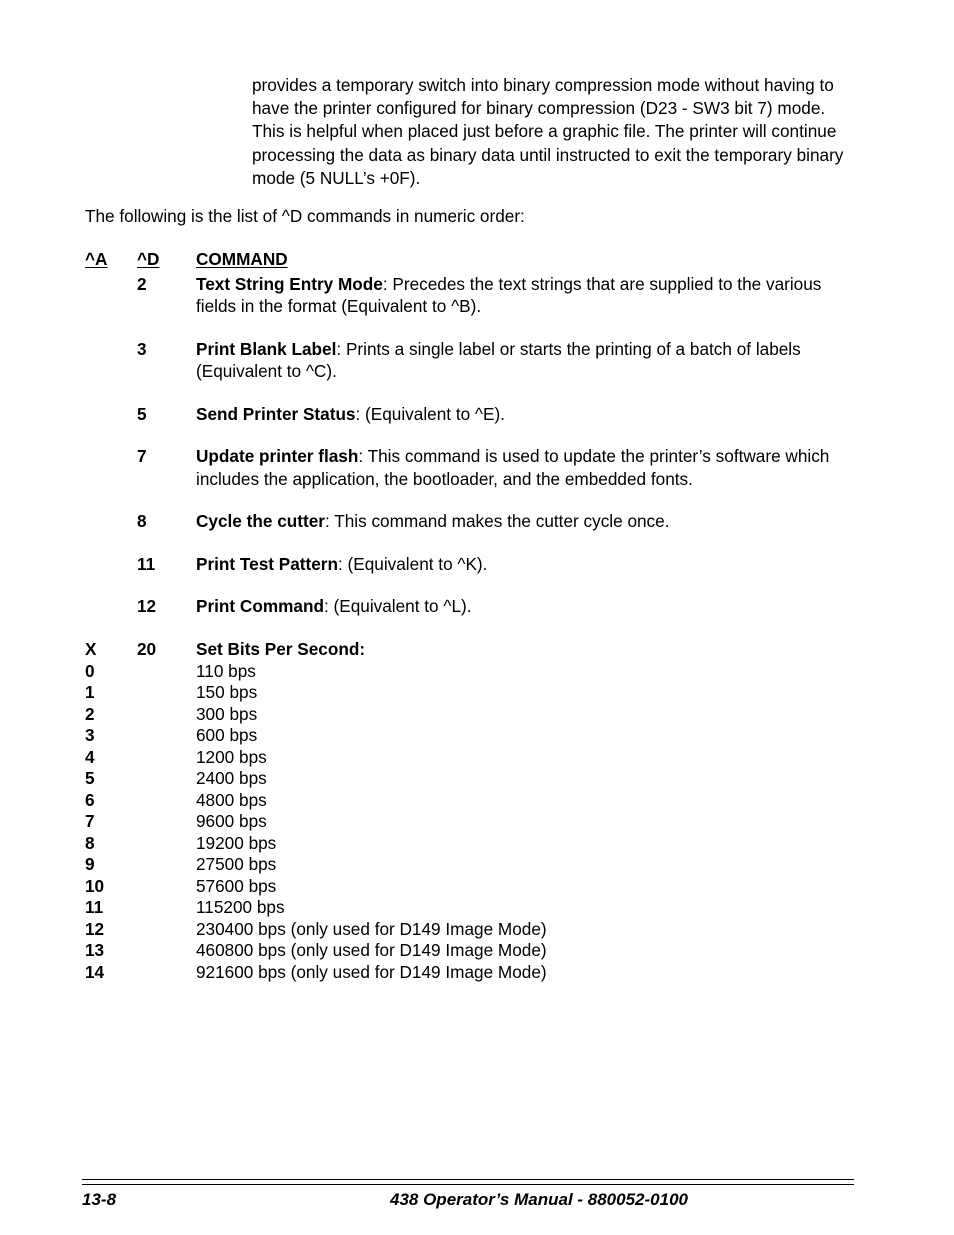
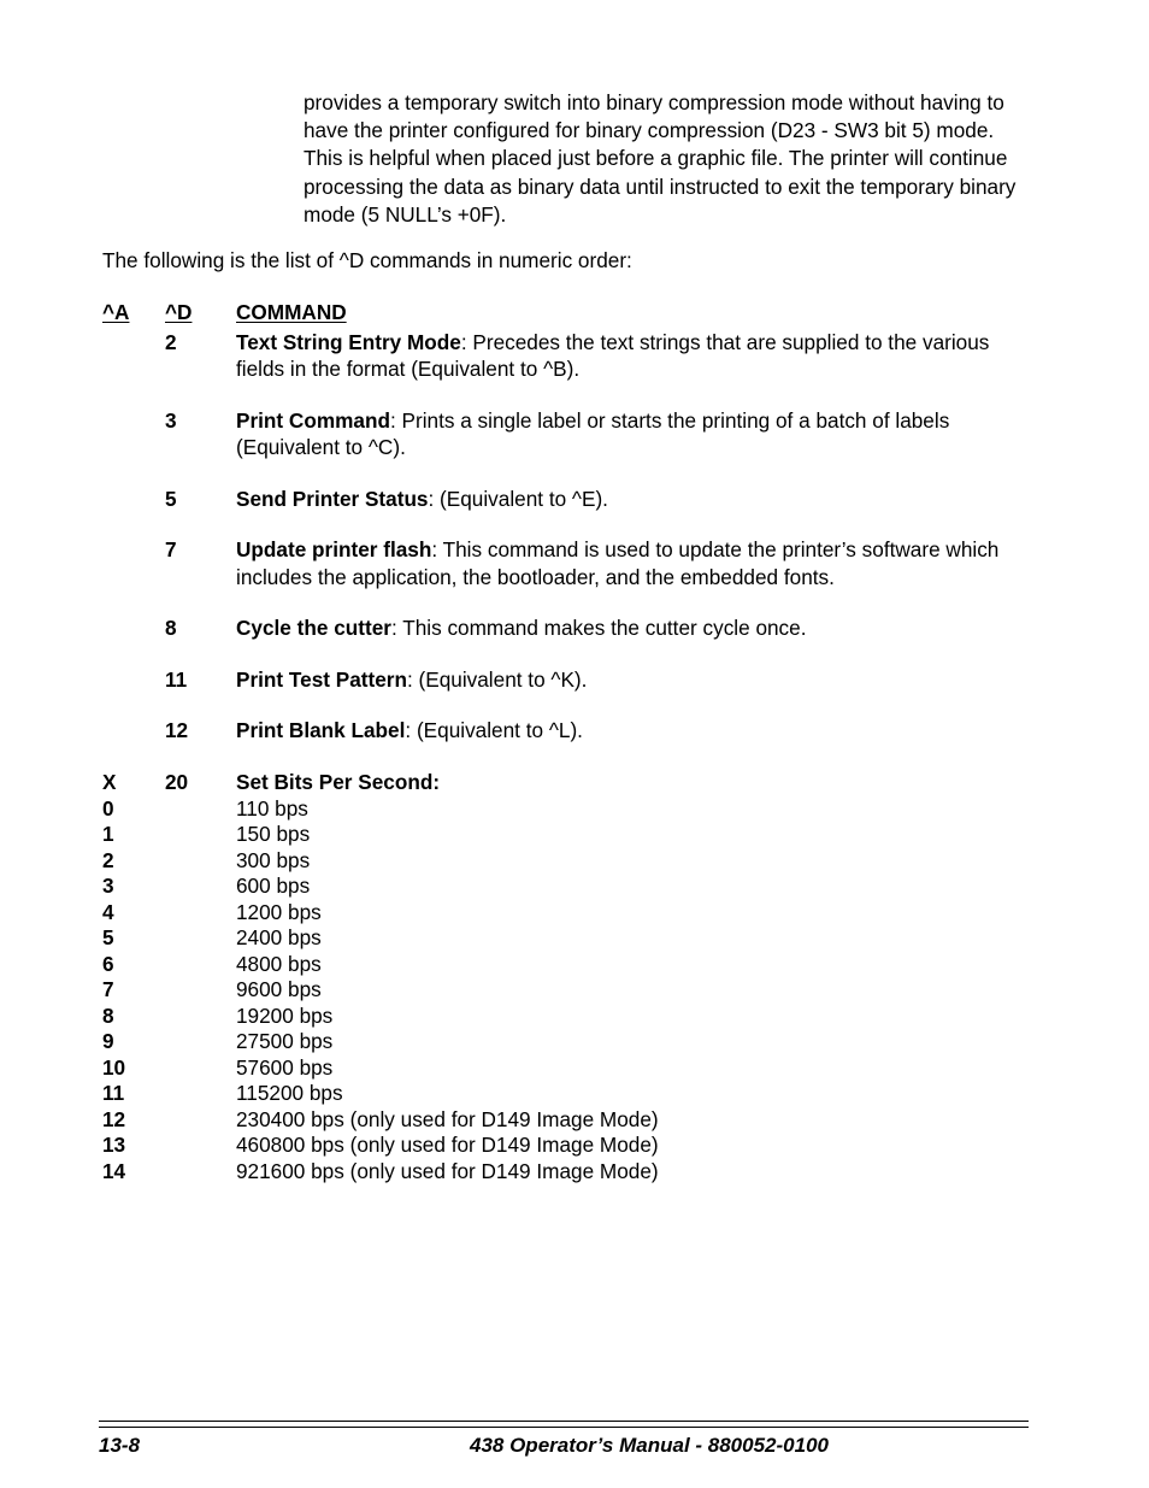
- provides a temporary switch into binary compression mode without having to have the printer configured for binary compression (D23 - SW3 bit 7) mode. This is helpful when placed just before a graphic file. The printer will continue processing the data as binary data until instructed to exit the temporary binary mode (5 NULL’s +0F).
+ provides a temporary switch into binary compression mode without having to have the printer configured for binary compression (D23 - SW3 bit 5) mode. This is helpful when placed just before a graphic file. The printer will continue processing the data as binary data until instructed to exit the temporary binary mode (5 NULL’s +0F).
  The following is the list of ^D commands in numeric order:
  ^A
  ^D
  COMMAND
  2
  Text String Entry Mode: Precedes the text strings that are supplied to the various fields in the format (Equivalent to ^B).
  3
- Print Blank Label: Prints a single label or starts the printing of a batch of labels (Equivalent to ^C).
+ Print Command: Prints a single label or starts the printing of a batch of labels (Equivalent to ^C).
  5
  Send Printer Status: (Equivalent to ^E).
  7
  Update printer flash: This command is used to update the printer’s software which includes the application, the bootloader, and the embedded fonts.
  8
  Cycle the cutter: This command makes the cutter cycle once.
  11
  Print Test Pattern: (Equivalent to ^K).
  12
- Print Command: (Equivalent to ^L).
+ Print Blank Label: (Equivalent to ^L).
  X
  20
  Set Bits Per Second:
  0
  110 bps
  1
  150 bps
  2
  300 bps
  3
  600 bps
  4
  1200 bps
  5
  2400 bps
  6
  4800 bps
  7
  9600 bps
  8
  19200 bps
  9
  27500 bps
  10
  57600 bps
  11
  115200 bps
  12
  230400 bps (only used for D149 Image Mode)
  13
  460800 bps (only used for D149 Image Mode)
  14
  921600 bps (only used for D149 Image Mode)
  13-8
  438 Operator’s Manual - 880052-0100
